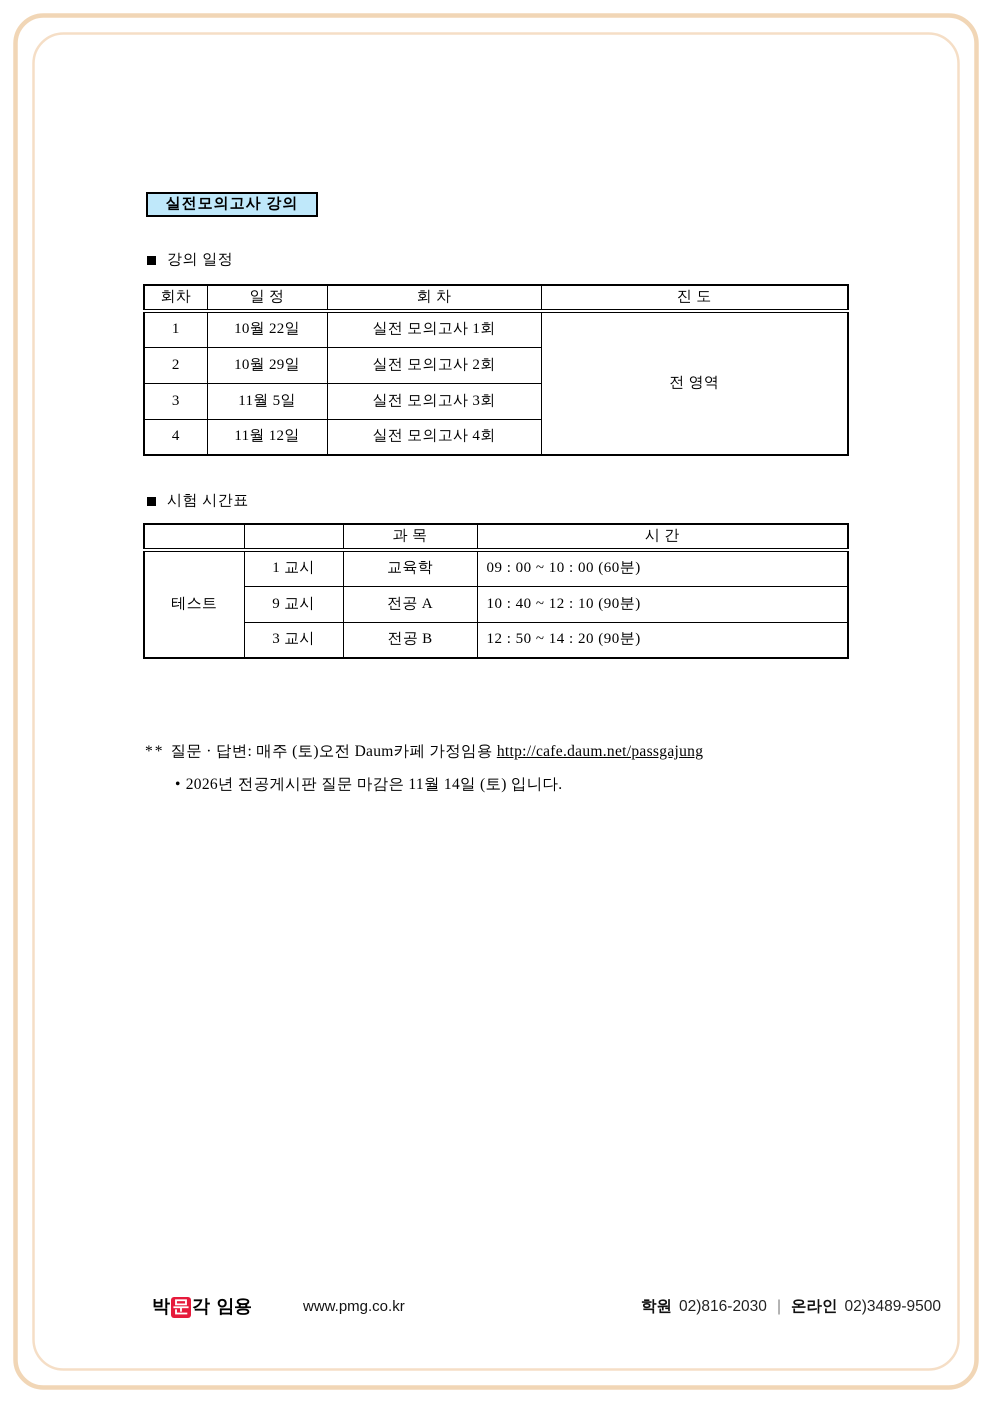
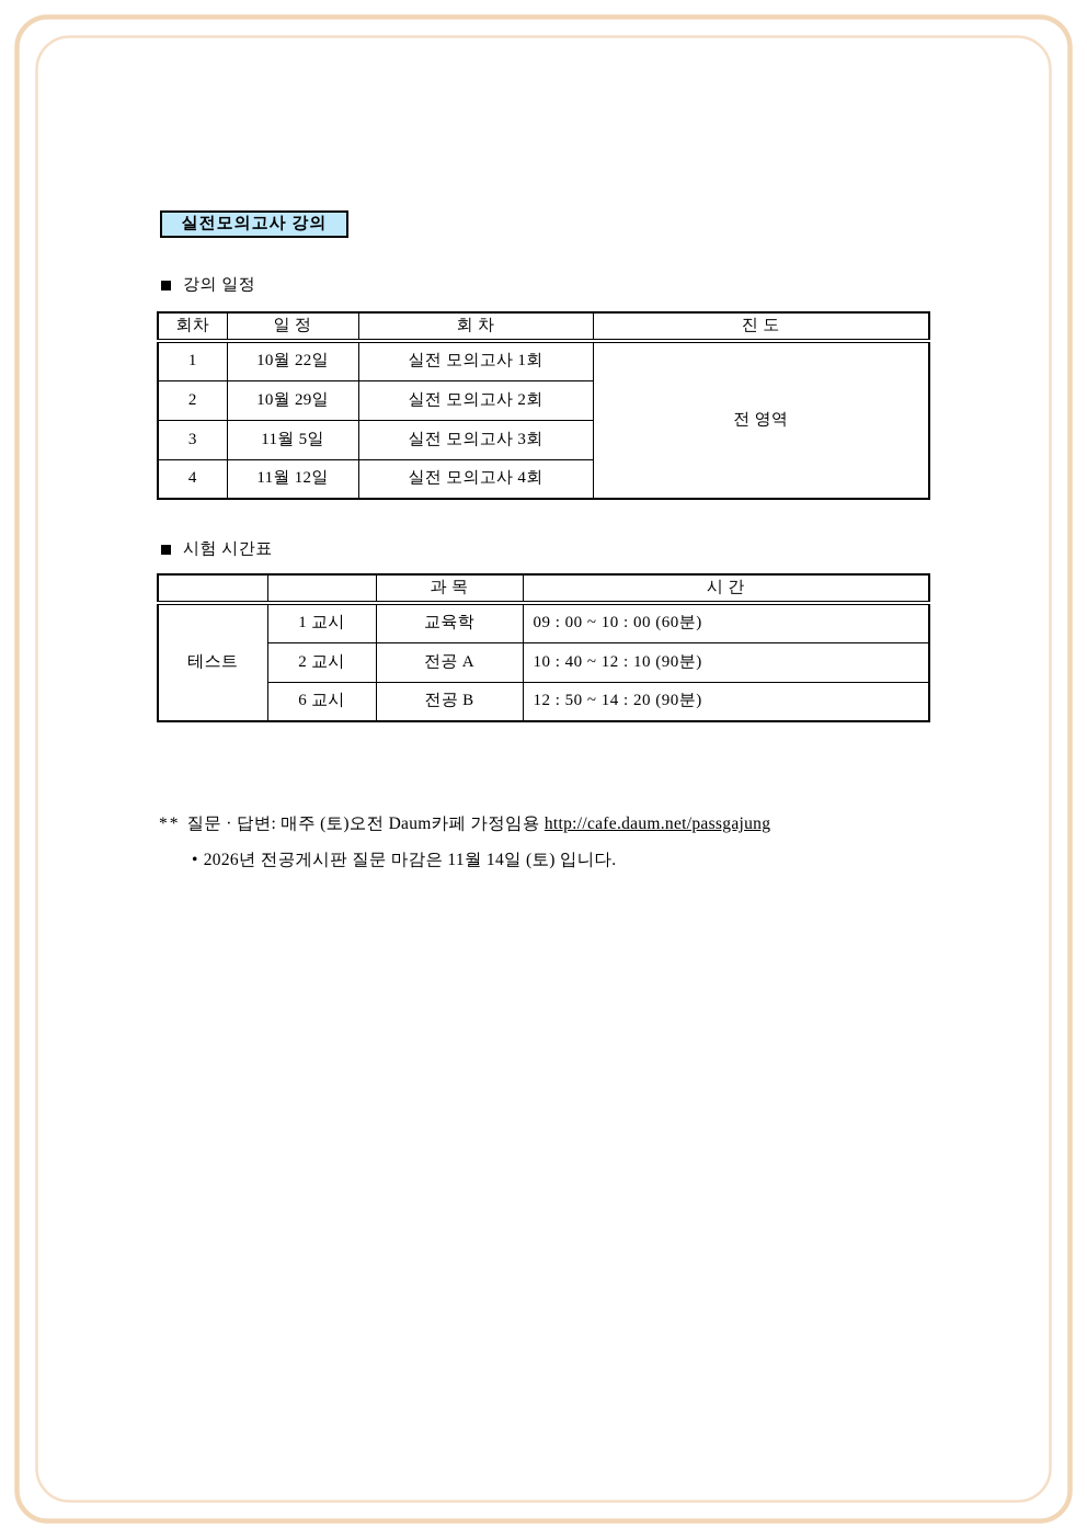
  실전모의고사 강의
  강의 일정
  회차	일 정	회 차	진 도
  1	10월 22일	실전 모의고사 1회	전 영역
  2	10월 29일	실전 모의고사 2회
  3	11월 5일	실전 모의고사 3회
  4	11월 12일	실전 모의고사 4회
  시험 시간표
  		과 목	시 간
  테스트	1 교시	교육학	09 : 00 ~ 10 : 00 (60분)
- 9 교시	전공 A	10 : 40 ~ 12 : 10 (90분)
+ 2 교시	전공 A	10 : 40 ~ 12 : 10 (90분)
- 3 교시	전공 B	12 : 50 ~ 14 : 20 (90분)
+ 6 교시	전공 B	12 : 50 ~ 14 : 20 (90분)
  ** 질문 · 답변: 매주 (토)오전 Daum카페 가정임용 http://cafe.daum.net/passgajung
  • 2026년 전공게시판 질문 마감은 11월 14일 (토) 입니다.
- 박
- 문
- 각
- 임용
- www.pmg.co.kr
- 학원
- 02)816-2030
- |
- 온라인
- 02)3489-9500
